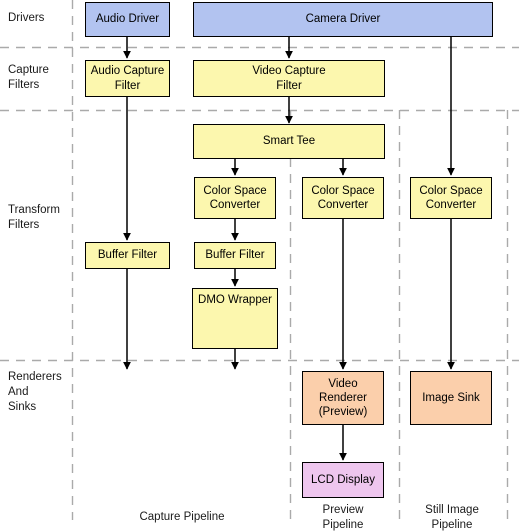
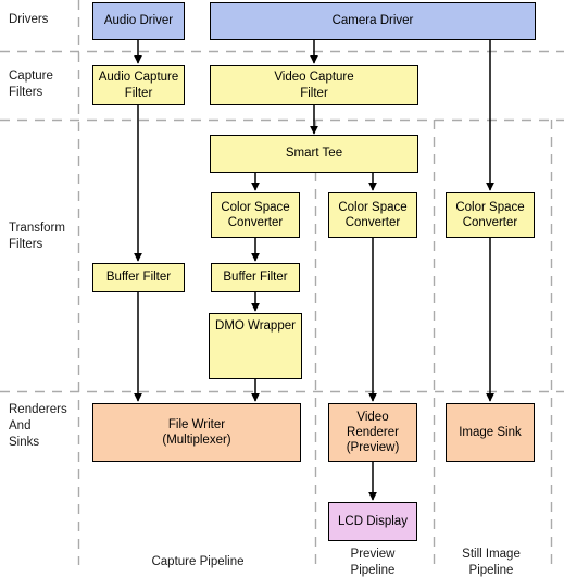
  Drivers
  Capture
  Filters
  Transform
  Filters
  Renderers
  And
  Sinks
  Audio Driver
  Camera Driver
  Audio Capture
  Filter
  Video Capture
  Filter
  Smart Tee
  Color Space
  Converter
  Color Space
  Converter
  Color Space
  Converter
  Buffer Filter
  Buffer Filter
  DMO Wrapper
+ File Writer
+ (Multiplexer)
  Video
  Renderer
  (Preview)
  Image Sink
  LCD Display
  Capture Pipeline
  Preview
  Pipeline
  Still Image
  Pipeline
